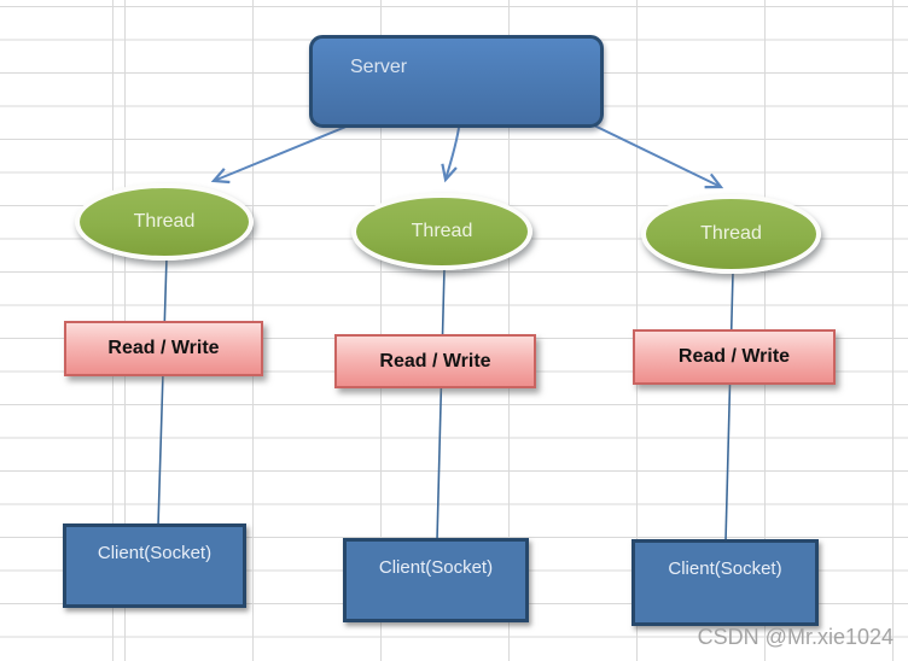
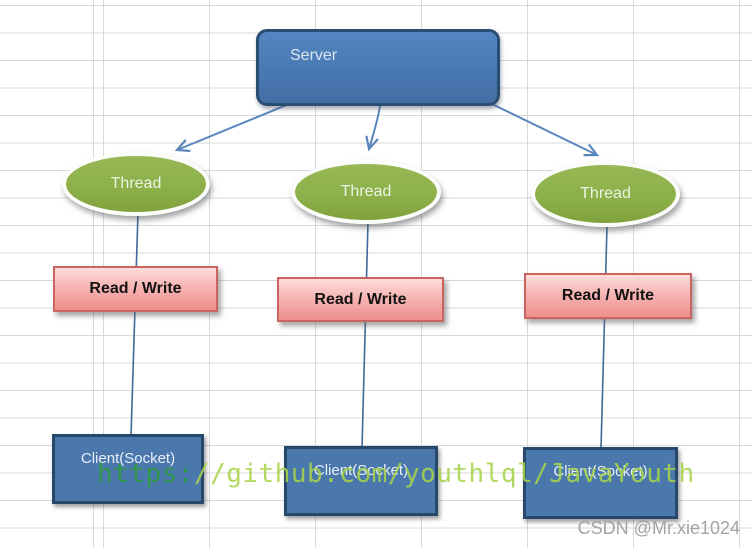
  Server
  Thread
  Thread
  Thread
  Read / Write
  Read / Write
  Read / Write
  Client(Socket)
  Client(Socket)
  Client(Socket)
+ https://github.com/youthlql/JavaYouth
  CSDN @Mr.xie1024
